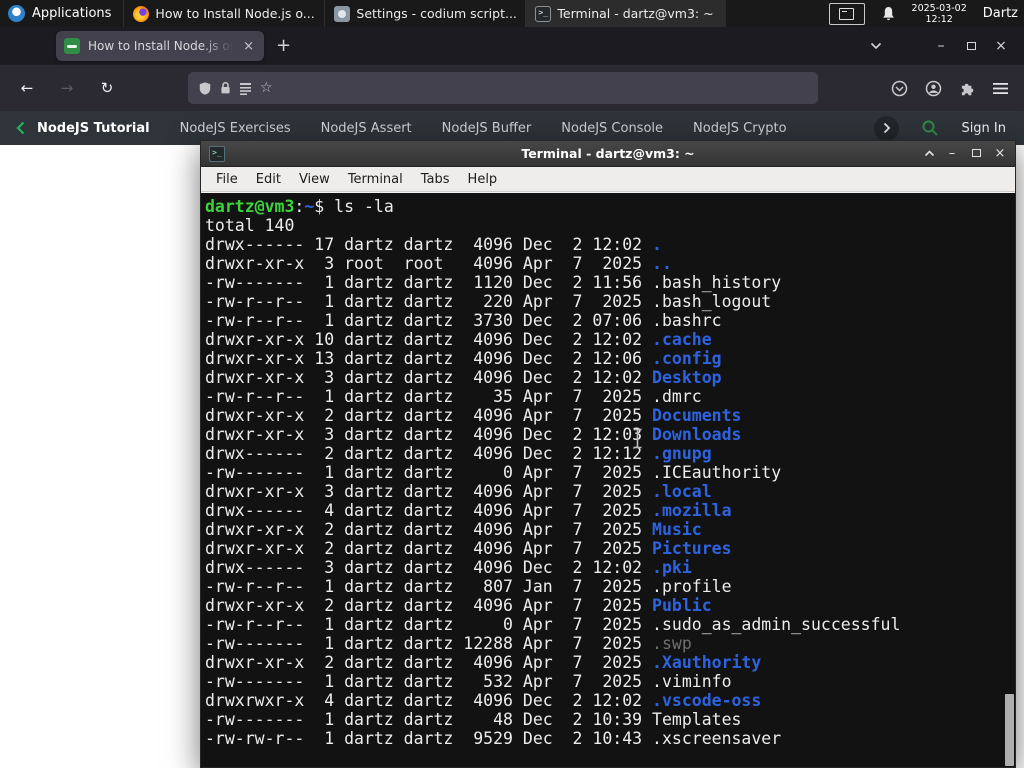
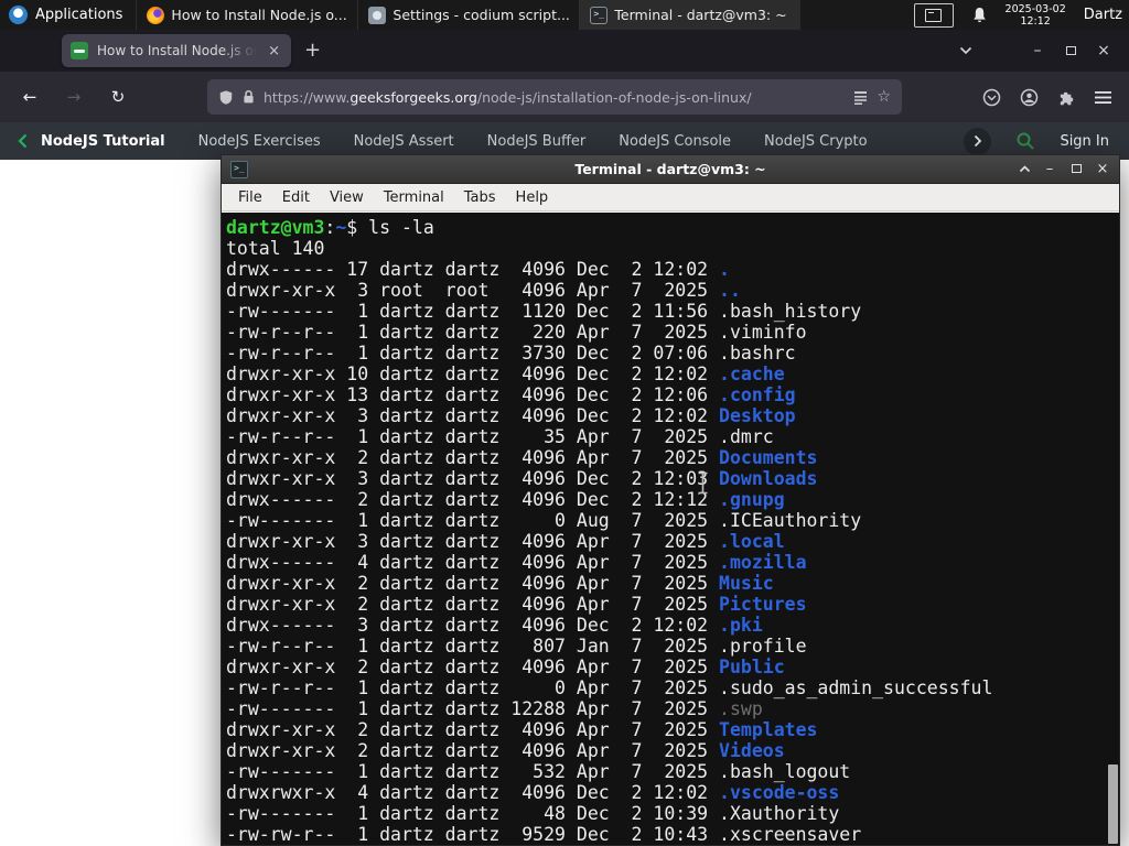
  Applications
  How to Install Node.js o...
  Settings - codium script...
  Terminal - dartz@vm3: ~
  2025-03-02
  12:12
  Dartz
  How to Install Node.js o
  ×
  +
  –
  ×
  ←
  →
  ↻
+ https://www.geeksforgeeks.org/node-js/installation-of-node-js-on-linux/
  ☆
  NodeJS Tutorial
  NodeJS Exercises
  NodeJS Assert
  NodeJS Buffer
  NodeJS Console
  NodeJS Crypto
  Sign In
  Terminal - dartz@vm3: ~
  –
  ×
  File
  Edit
  View
  Terminal
  Tabs
  Help
  dartz@vm3:~$ ls -la
  total 140
  drwx------ 17 dartz dartz 4096 Dec 2 12:02 .
  drwxr-xr-x 3 root root 4096 Apr 7 2025 ..
  -rw------- 1 dartz dartz 1120 Dec 2 11:56 .bash_history
- -rw-r--r-- 1 dartz dartz 220 Apr 7 2025 .bash_logout
+ -rw-r--r-- 1 dartz dartz 220 Apr 7 2025 .viminfo
  -rw-r--r-- 1 dartz dartz 3730 Dec 2 07:06 .bashrc
  drwxr-xr-x 10 dartz dartz 4096 Dec 2 12:02 .cache
  drwxr-xr-x 13 dartz dartz 4096 Dec 2 12:06 .config
  drwxr-xr-x 3 dartz dartz 4096 Dec 2 12:02 Desktop
  -rw-r--r-- 1 dartz dartz 35 Apr 7 2025 .dmrc
  drwxr-xr-x 2 dartz dartz 4096 Apr 7 2025 Documents
  drwxr-xr-x 3 dartz dartz 4096 Dec 2 12:0 Downloads
  drwx------ 2 dartz dartz 4096 Dec 2 12:12 .gnupg
- -rw------- 1 dartz dartz 0 Apr 7 2025 .ICEauthority
+ -rw------- 1 dartz dartz 0 Aug 7 2025 .ICEauthority
  drwxr-xr-x 3 dartz dartz 4096 Apr 7 2025 .local
  drwx------ 4 dartz dartz 4096 Apr 7 2025 .mozilla
  drwxr-xr-x 2 dartz dartz 4096 Apr 7 2025 Music
  drwxr-xr-x 2 dartz dartz 4096 Apr 7 2025 Pictures
  drwx------ 3 dartz dartz 4096 Dec 2 12:02 .pki
  -rw-r--r-- 1 dartz dartz 807 Jan 7 2025 .profile
  drwxr-xr-x 2 dartz dartz 4096 Apr 7 2025 Public
  -rw-r--r-- 1 dartz dartz 0 Apr 7 2025 .sudo_as_admin_successful
  -rw------- 1 dartz dartz 12288 Apr 7 2025 .swp
- drwxr-xr-x 2 dartz dartz 4096 Apr 7 2025 .Xauthority
+ drwxr-xr-x 2 dartz dartz 4096 Apr 7 2025 Templates
+ drwxr-xr-x 2 dartz dartz 4096 Apr 7 2025 Videos
- -rw------- 1 dartz dartz 532 Apr 7 2025 .viminfo
+ -rw------- 1 dartz dartz 532 Apr 7 2025 .bash_logout
  drwxrwxr-x 4 dartz dartz 4096 Dec 2 12:02 .vscode-oss
- -rw------- 1 dartz dartz 48 Dec 2 10:39 Templates
+ -rw------- 1 dartz dartz 48 Dec 2 10:39 .Xauthority
  -rw-rw-r-- 1 dartz dartz 9529 Dec 2 10:43 .xscreensaver
